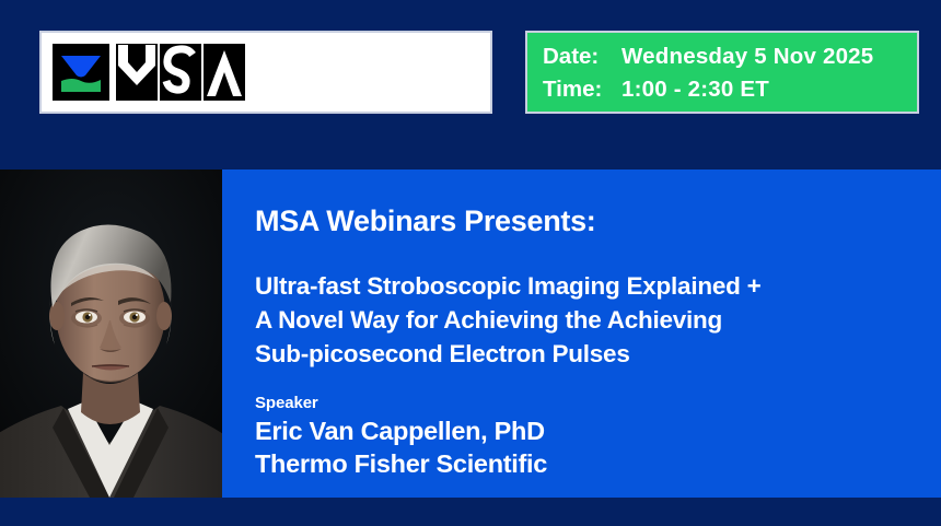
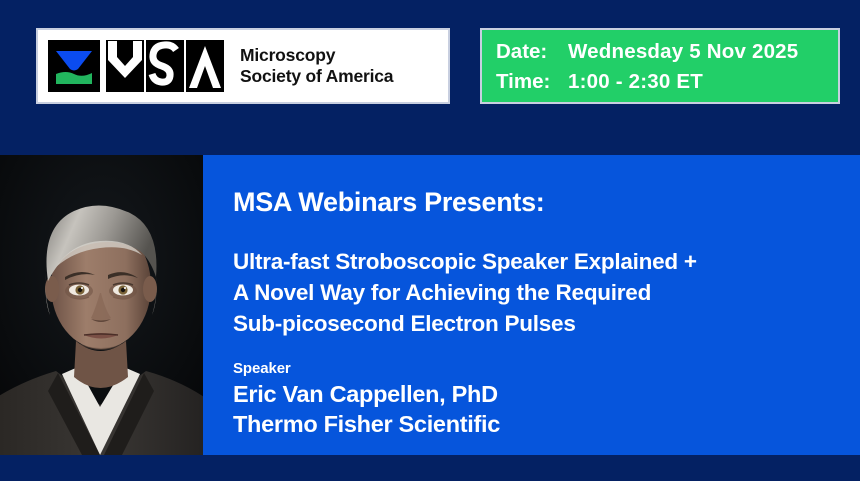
+ Microscopy
+ Society of America
  Date:
  Wednesday 5 Nov 2025
  Time:
  1:00 - 2:30 ET
  MSA Webinars Presents:
- Ultra-fast Stroboscopic Imaging Explained +
+ Ultra-fast Stroboscopic Speaker Explained +
- A Novel Way for Achieving the Achieving
+ A Novel Way for Achieving the Required
  Sub-picosecond Electron Pulses
  Speaker
  Eric Van Cappellen, PhD
  Thermo Fisher Scientific
